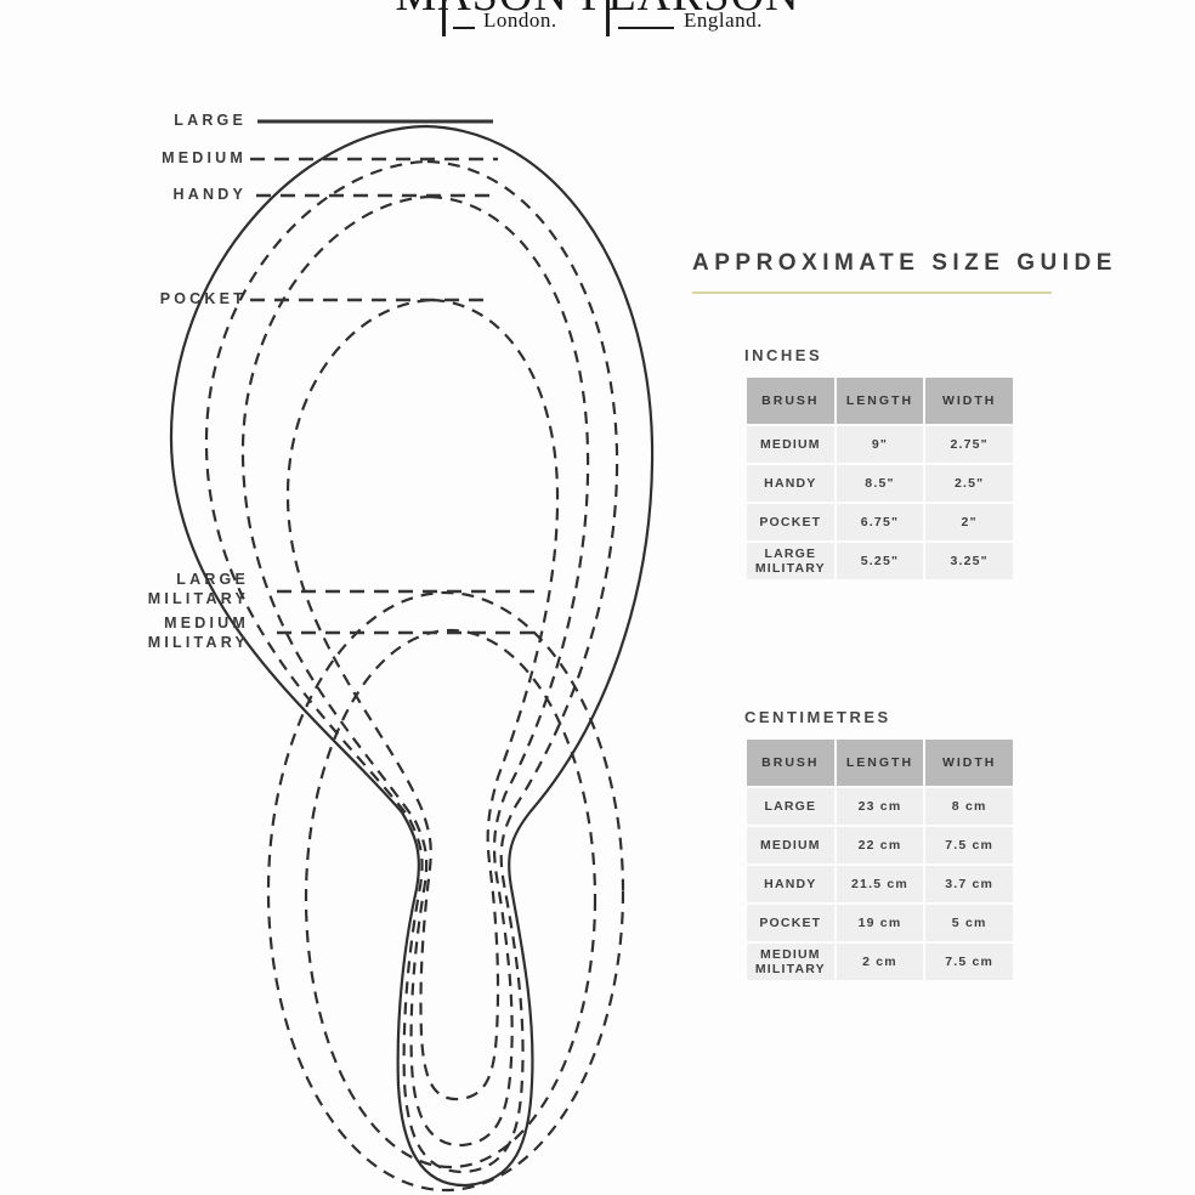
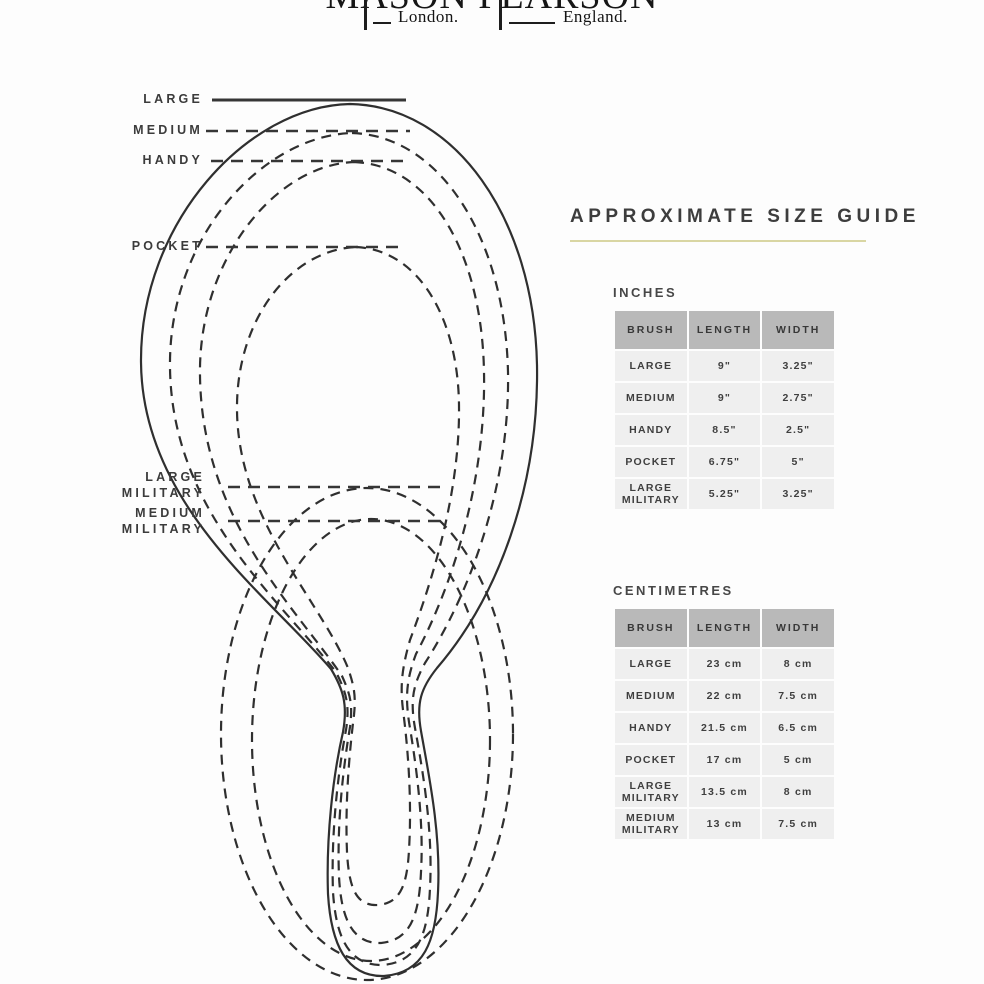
  London.
  England.
  LARGE
  MEDIUM
  HANDY
  POCKET
  LARGE
  MILITARY
  MEDIUM
  MILITARY
  APPROXIMATE SIZE GUIDE
  INCHES
  BRUSH	LENGTH	WIDTH
+ LARGE	9"	3.25"
  MEDIUM	9"	2.75"
  HANDY	8.5"	2.5"
- POCKET	6.75"	2"
+ POCKET	6.75"	5"
  LARGE MILITARY	5.25"	3.25"
  CENTIMETRES
  BRUSH	LENGTH	WIDTH
  LARGE	23 cm	8 cm
  MEDIUM	22 cm	7.5 cm
- HANDY	21.5 cm	3.7 cm
+ HANDY	21.5 cm	6.5 cm
- POCKET	19 cm	5 cm
+ POCKET	17 cm	5 cm
+ LARGE MILITARY	13.5 cm	8 cm
- MEDIUM MILITARY	2 cm	7.5 cm
+ MEDIUM MILITARY	13 cm	7.5 cm
